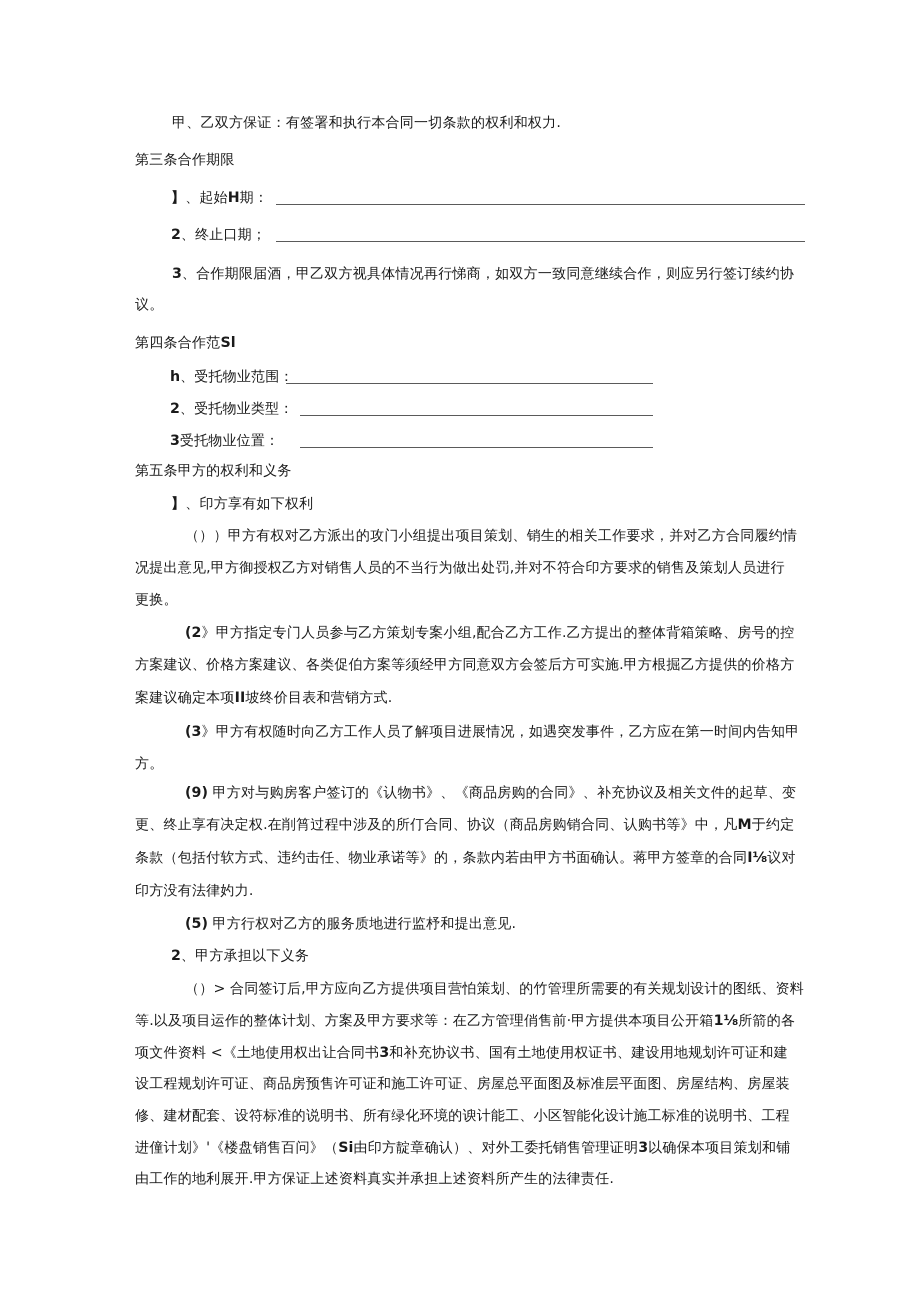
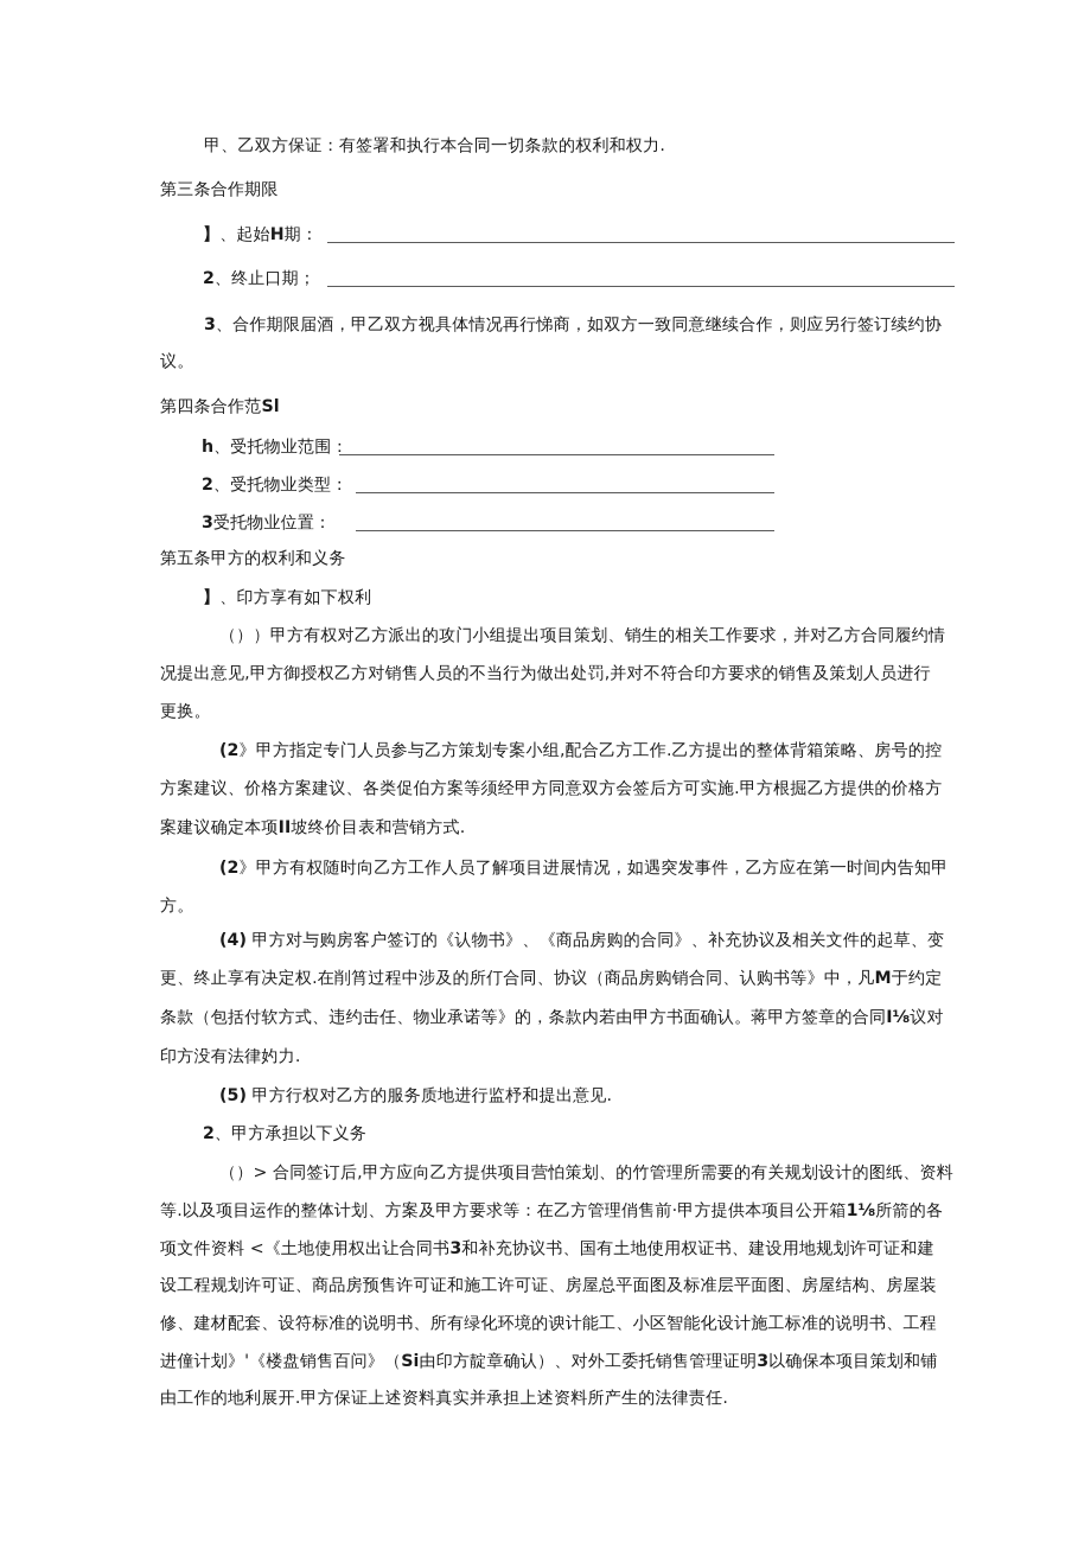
  甲、乙双方保证：有签署和执行本合同一切条款的权利和权力.
  第三条合作期限
  】、起始H期：
  2、终止口期；
  3、合作期限届酒，甲乙双方视具体情况再行悌商，如双方一致同意继续合作，则应另行签订续约协
  议。
  第四条合作范Sl
  h、受托物业范围：
  2、受托物业类型：
  3受托物业位置：
  第五条甲方的权利和义务
  】、印方享有如下权利
  （））甲方有权对乙方派出的攻门小组提出项目策划、销生的相关工作要求，并对乙方合同履约情
  况提出意见,甲方御授权乙方对销售人员的不当行为做出处罚,并对不符合印方要求的销售及策划人员进行
  更换。
  (2》甲方指定专门人员参与乙方策划专案小组,配合乙方工作.乙方提出的整体背箱策略、房号的控
  方案建议、价格方案建议、各类促伯方案等须经甲方同意双方会签后方可实施.甲方根掘乙方提供的价格方
  案建议确定本项II坡终价目表和营销方式.
- (3》甲方有权随时向乙方工作人员了解项目进展情况，如遇突发事件，乙方应在第一时间内告知甲
+ (2》甲方有权随时向乙方工作人员了解项目进展情况，如遇突发事件，乙方应在第一时间内告知甲
  方。
- (9) 甲方对与购房客户签订的《认物书》、《商品房购的合同》、补充协议及相关文件的起草、变
+ (4) 甲方对与购房客户签订的《认物书》、《商品房购的合同》、补充协议及相关文件的起草、变
  更、终止享有决定权.在削筲过程中涉及的所仃合同、协议（商品房购销合同、认购书等》中，凡M于约定
  条款（包括付软方式、违约击任、物业承诺等》的，条款内若由甲方书面确认。蒋甲方签章的合同I⅛议对
  印方没有法律妁力.
  (5) 甲方行权对乙方的服务质地进行监杼和提出意见.
  2、甲方承担以下义务
  （）> 合同签订后,甲方应向乙方提供项目营怕策划、的竹管理所需要的有关规划设计的图纸、资料
  等.以及项目运作的整体计划、方案及甲方要求等：在乙方管理俏售前·甲方提供本项目公开箱1⅛所箭的各
  项文件资料 <《土地使用权出让合同书3和补充协议书、国有土地使用权证书、建设用地规划许可证和建
  设工程规划许可证、商品房预售许可证和施工许可证、房屋总平面图及标准层平面图、房屋结构、房屋装
  修、建材配套、设符标准的说明书、所有绿化环境的谀计能工、小区智能化设计施工标准的说明书、工程
  进僮计划》'《楼盘销售百问》（Si由印方靛章确认）、对外工委托销售管理证明3以确保本项目策划和铺
  由工作的地利展开.甲方保证上述资料真实并承担上述资料所产生的法律责任.
